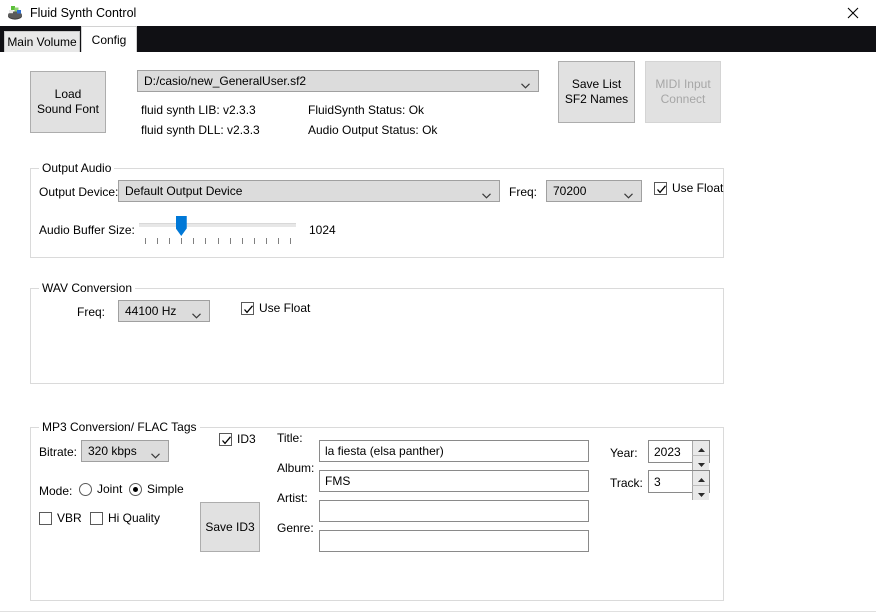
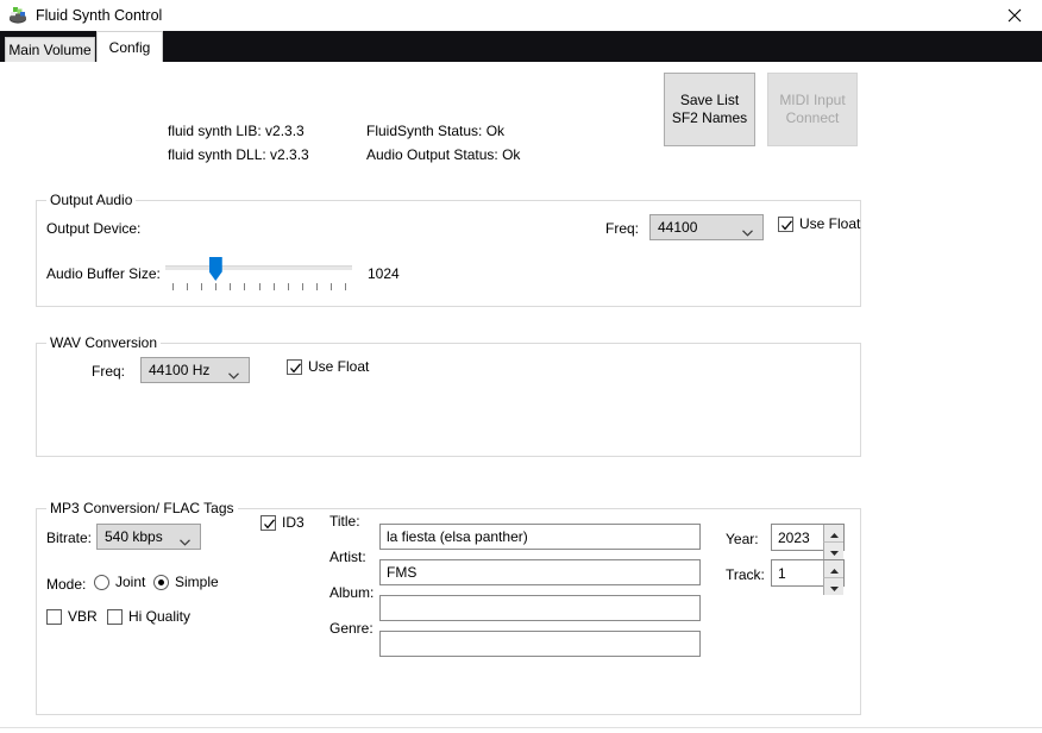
  Fluid Synth Control
  Main Volume
  Config
- Load
- Sound Font
- D:/casio/new_GeneralUser.sf2
  fluid synth LIB: v2.3.3
  fluid synth DLL: v2.3.3
  FluidSynth Status: Ok
  Audio Output Status: Ok
  Save List
  SF2 Names
  MIDI Input
  Connect
  Output Audio
  Output Device:
- Default Output Device
  Freq:
- 70200
+ 44100
  Use Float
  Audio Buffer Size:
  1024
  WAV Conversion
  Freq:
  44100 Hz
  Use Float
  MP3 Conversion/ FLAC Tags
  Bitrate:
- 320 kbps
+ 540 kbps
  Mode:
  Joint
  Simple
  VBR
  Hi Quality
  ID3
- Save ID3
  Title:
  la fiesta (elsa panther)
- Album:
+ Artist:
  FMS
- Artist:
+ Album:
  Genre:
  Year:
  2023
  Track:
- 3
+ 1
